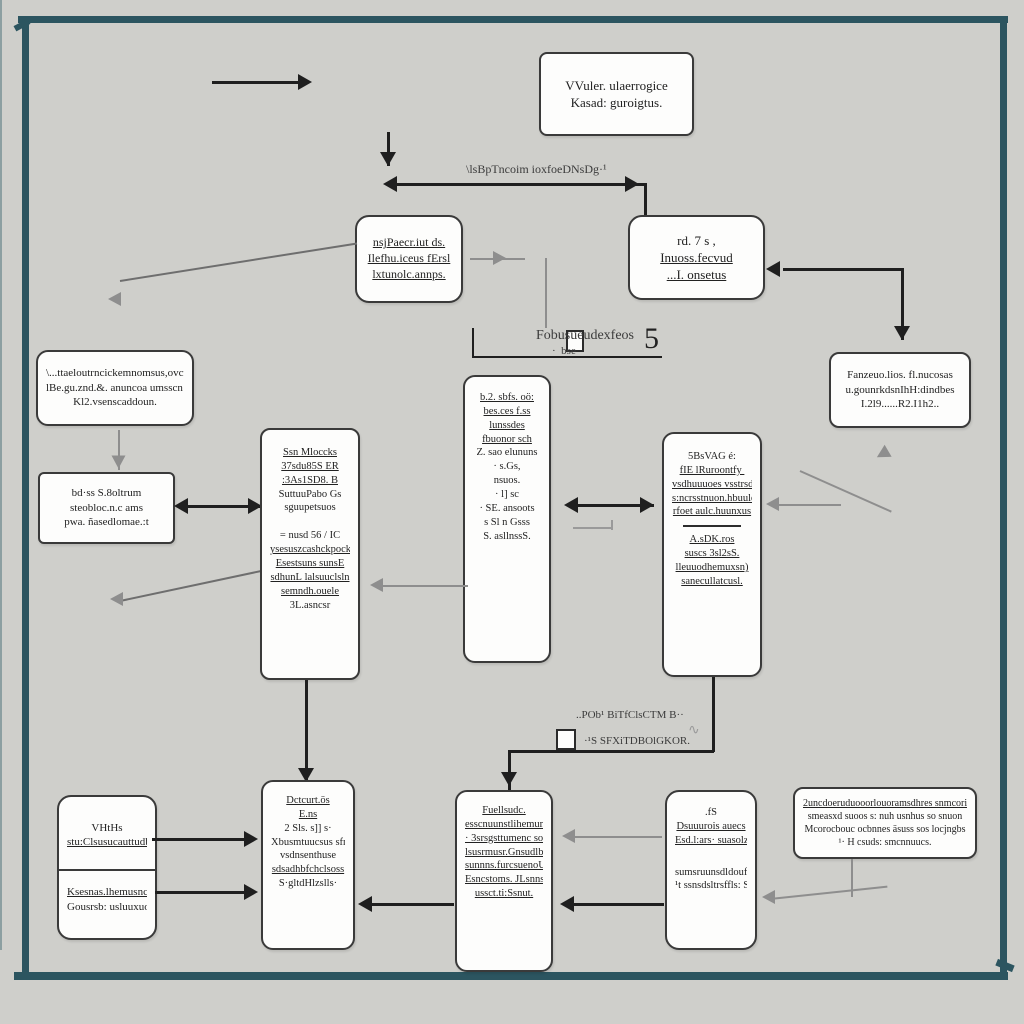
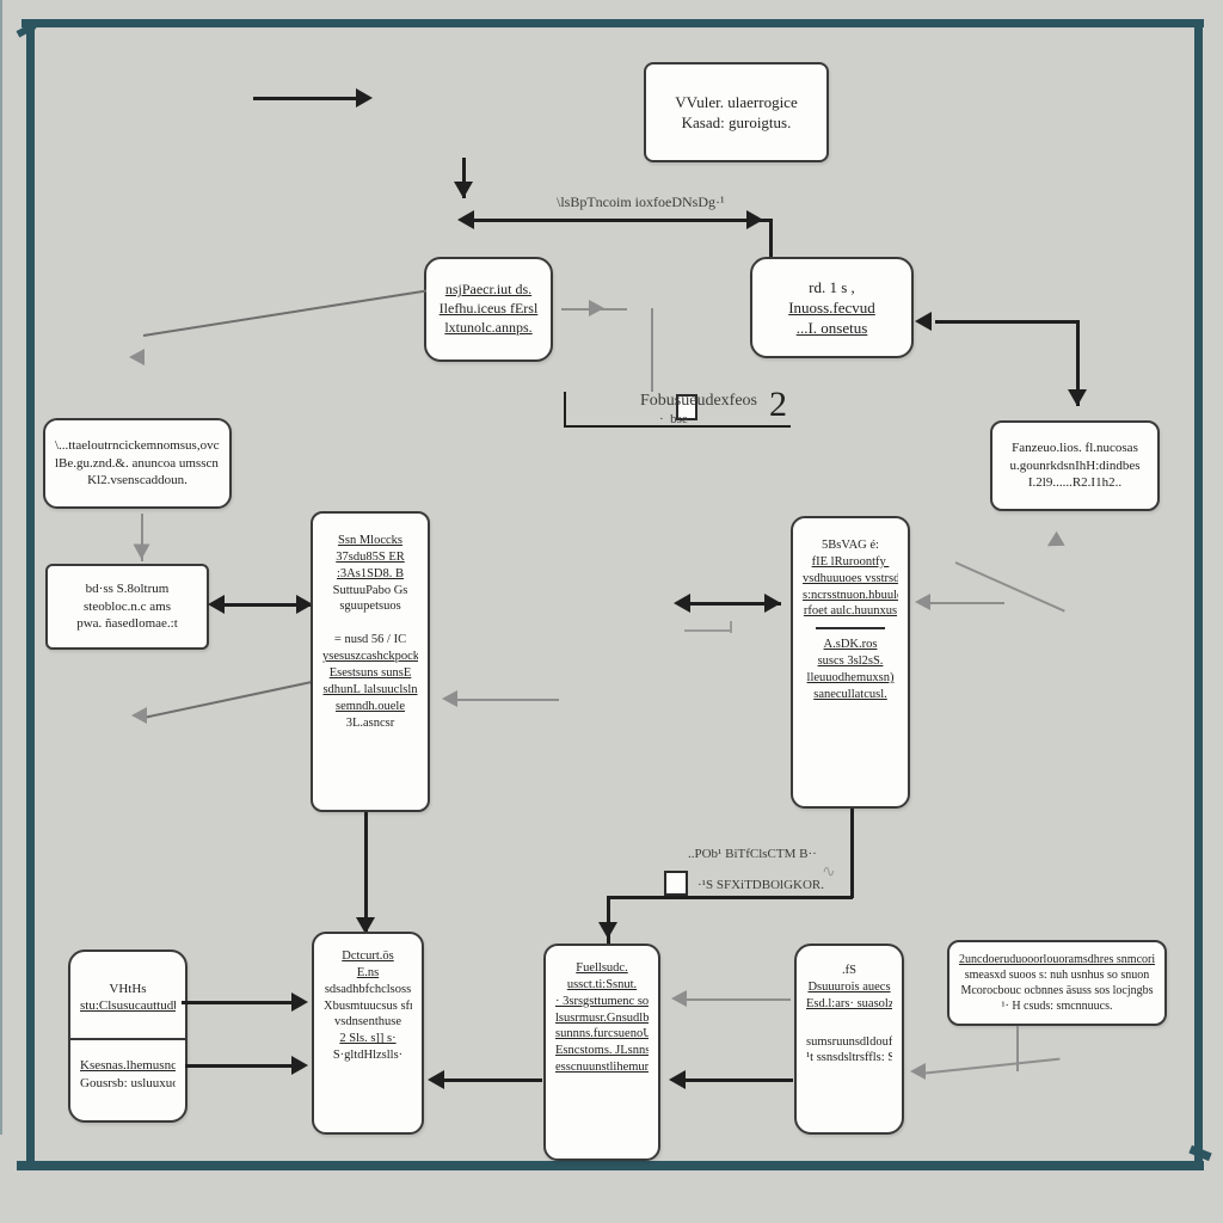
  VVuler. ulaerrogice
  Kasad: guroigtus.
  \lsBpTncoim ioxfoeDNsDg·¹
  nsjPaecr.iut ds.
  Ilefhu.iceus fErsl
  lxtunolc.annps.
- rd. 7 s ,
+ rd. 1 s ,
  Inuoss.fecvud
  ...I. onsetus
  Fobusueudexfeos
  · bse
- 5
+ 2
  \...ttaeloutrncickemnomsus,ovc
  lBe.gu.znd.&. anuncoa umsscn
  Kl2.vsenscaddoun.
  Fanzeuo.lios. fl.nucosas
  u.gounrkdsnIhH:dindbes
  I.2l9......R2.I1h2..
  bd·ss S.8oltrum
  steobloc.n.c ams
  pwa. ñasedlomae.:t
  Ssn Mloccks
  37sdu85S ER
  :3As1SD8. B
  SuttuuPabo Gs
  sguupetsuos
  = nusd 56 / IC
  ysesuszcashckpock
  Esestsuns sunsE
  sdhunL lalsuuclsln
  semndh.ouele
  3L.asncsr
- b.2. sbfs. oö:
- bes.ces f.ss
- lunssdes
- fbuonor sch
- Z. sao elununs
- · s.Gs,
- nsuos.
- · l] sc
- · SE. ansoots
- s Sl n Gsss
- S. asllnssS.
  5BsVAG é:
  fIE lRuroontfy
  vsdhuuuoes vsstrsd
  s:ncrsstnuon.hbuul
  rfoet aulc.huunxus
  A.sDK.ros
  suscs 3sl2sS.
  lleuuodhemuxsn)
  sanecullatcusl.
  ..POb¹ BiTfClsCTM B··
  ·¹S SFXiTDBOlGKOR.
  ∿
  VHtHs
  stu:Clsusucauttud
  Ksesnas.lhemusnc
  Gousrsb: usluuxu
  Dctcurt.ös
  E.ns
- 2 Sls. s]] s·
+ sdsadhbfchclsoss
  vsdnsenthuse
- sdsadhbfchclsoss
+ 2 Sls. s]] s·
  S·gltdHlzslls·
  Fuellsudc.
- esscnuunstlihemun
+ ussct.ti:Ssnut.
  · 3srsgsttumenc so
  lsusrmusr.Gnsudlb
  sunnns.furcsuenoU
  Esncstoms. JLsnns
- ussct.ti:Ssnut.
+ esscnuunstlihemun
  .fS
  Dsuuurois auecs
  Esd.l:ars· suasolz
  sumsruunsdldouf
  ¹t ssnsdsltrsffls: S
  2uncdoeruduooorlouoramsdhres snmcori
  smeasxd suoos s: nuh usnhus so snuon
  Mcorocbouc ocbnnes äsuss sos locjngbs
  ¹· H csuds: smcnnuucs.
